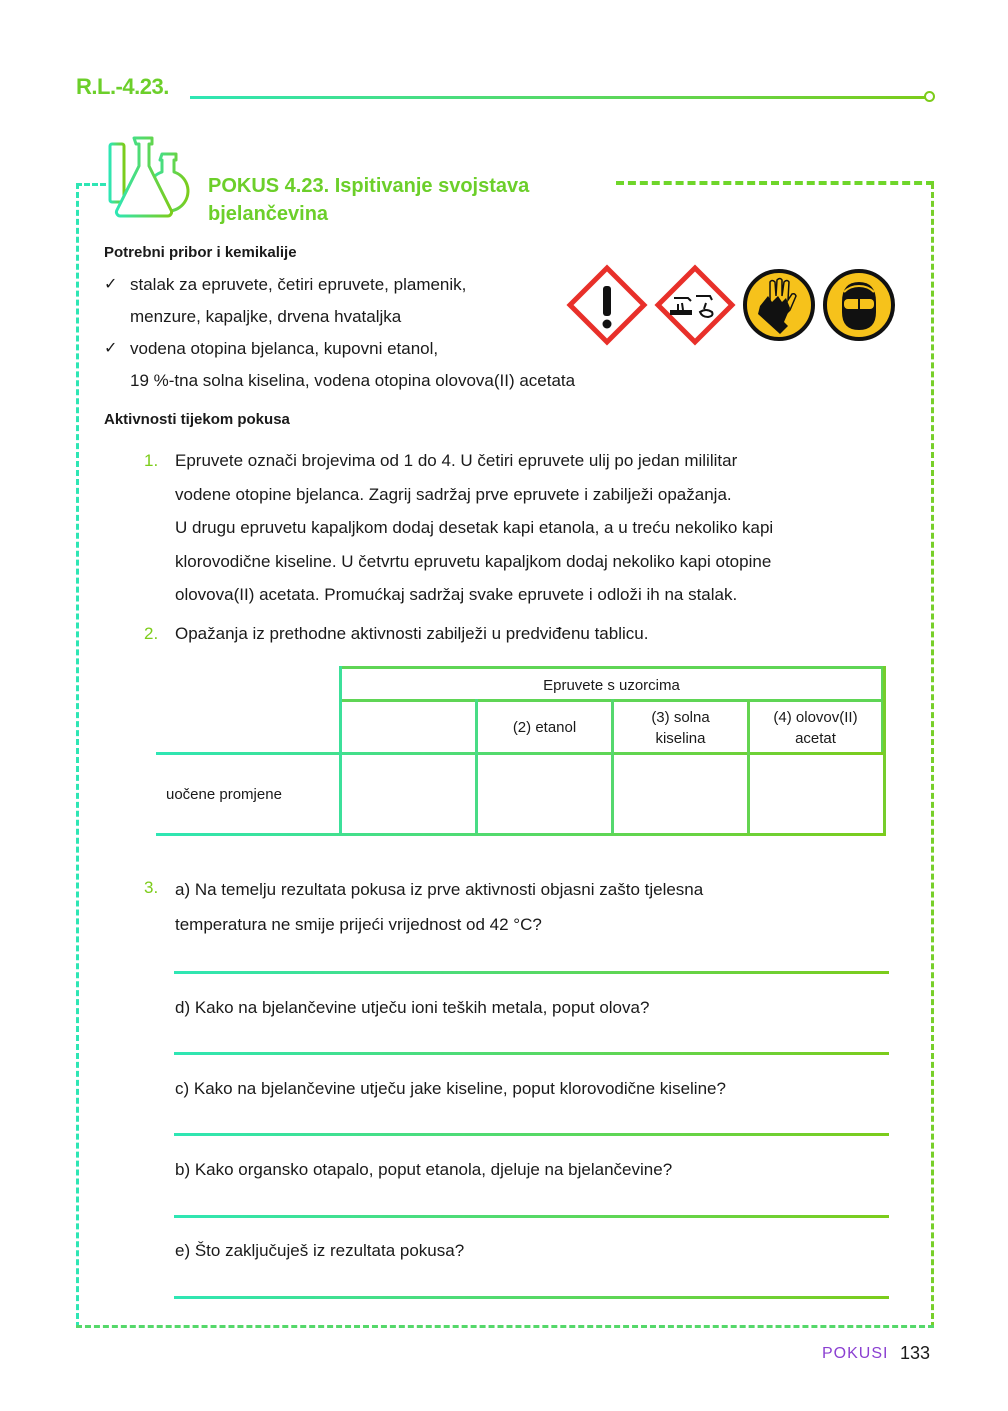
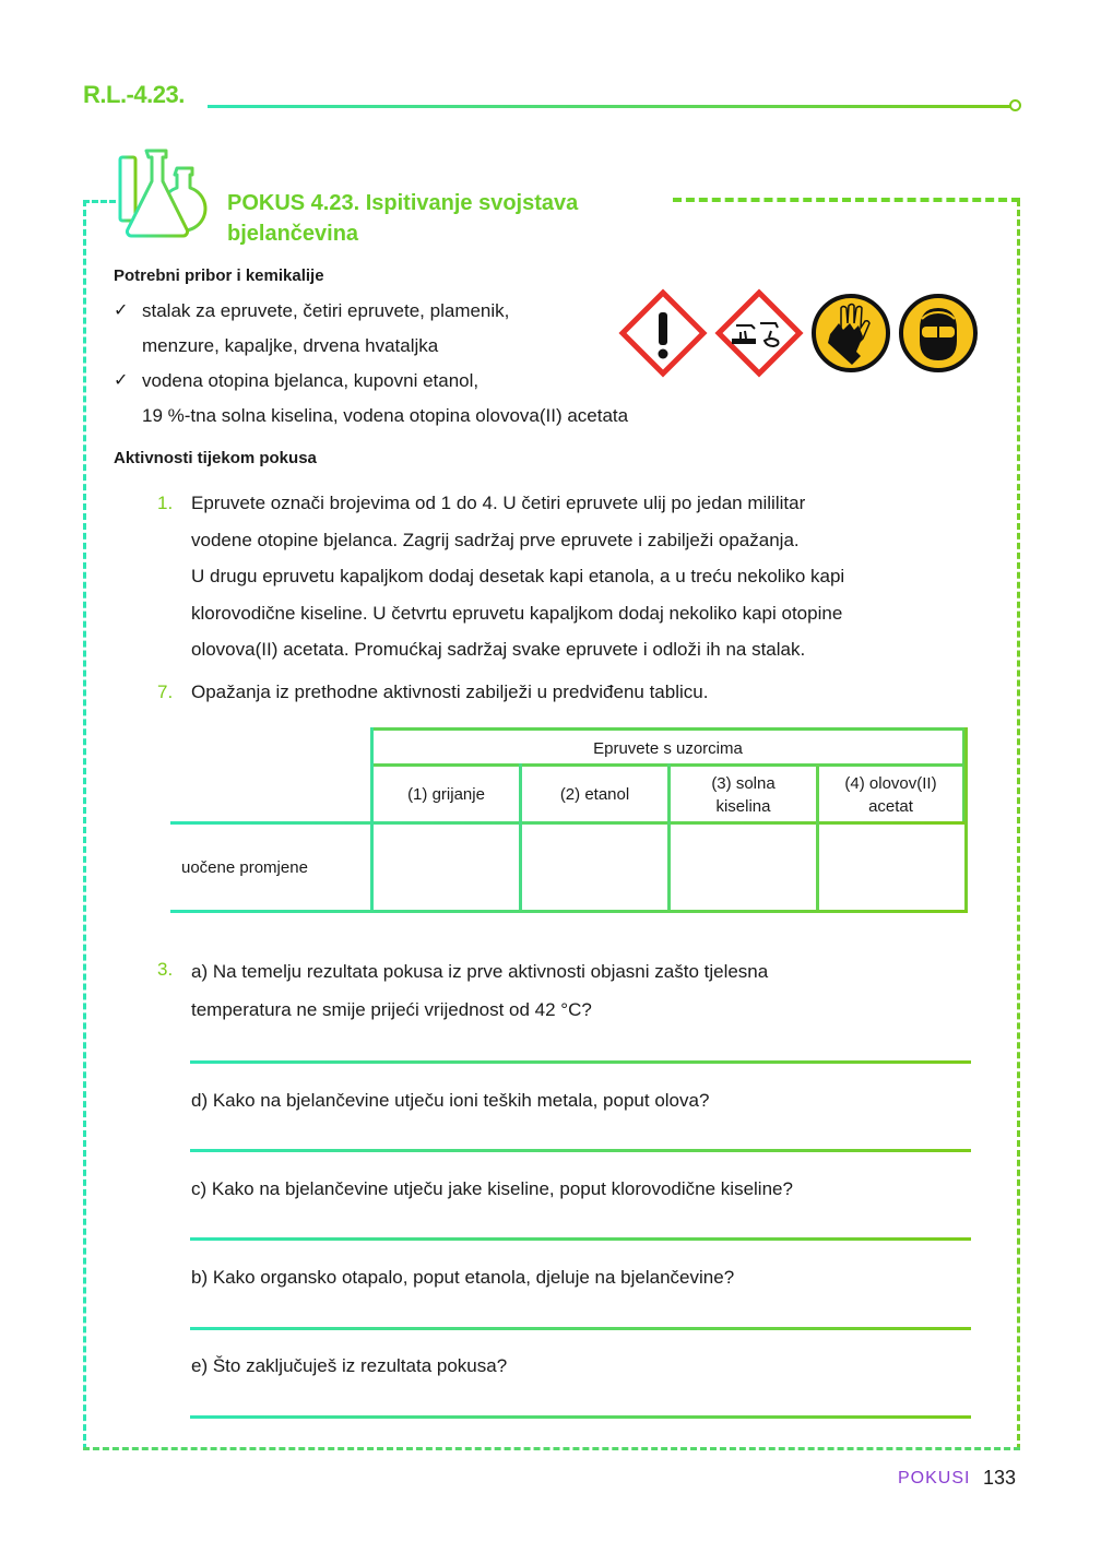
  R.L.-4.23.
  POKUS 4.23. Ispitivanje svojstava
  bjelančevina
  Potrebni pribor i kemikalije
  ✓
  stalak za epruvete, četiri epruvete, plamenik,
  menzure, kapaljke, drvena hvataljka
  ✓
  vodena otopina bjelanca, kupovni etanol,
  19 %-tna solna kiselina, vodena otopina olovova(II) acetata
  Aktivnosti tijekom pokusa
  1.
  Epruvete označi brojevima od 1 do 4. U četiri epruvete ulij po jedan mililitar
  vodene otopine bjelanca. Zagrij sadržaj prve epruvete i zabilježi opažanja.
  U drugu epruvetu kapaljkom dodaj desetak kapi etanola, a u treću nekoliko kapi
  klorovodične kiseline. U četvrtu epruvetu kapaljkom dodaj nekoliko kapi otopine
  olovova(II) acetata. Promućkaj sadržaj svake epruvete i odloži ih na stalak.
- 2.
+ 7.
  Opažanja iz prethodne aktivnosti zabilježi u predviđenu tablicu.
  Epruvete s uzorcima
+ (1) grijanje
  (2) etanol
  (3) solna
  kiselina
  (4) olovov(II)
  acetat
  uočene promjene
  3.
  a) Na temelju rezultata pokusa iz prve aktivnosti objasni zašto tjelesna
  temperatura ne smije prijeći vrijednost od 42 °C?
  d) Kako na bjelančevine utječu ioni teških metala, poput olova?
  c) Kako na bjelančevine utječu jake kiseline, poput klorovodične kiseline?
  b) Kako organsko otapalo, poput etanola, djeluje na bjelančevine?
  e) Što zaključuješ iz rezultata pokusa?
  POKUSI
  133
